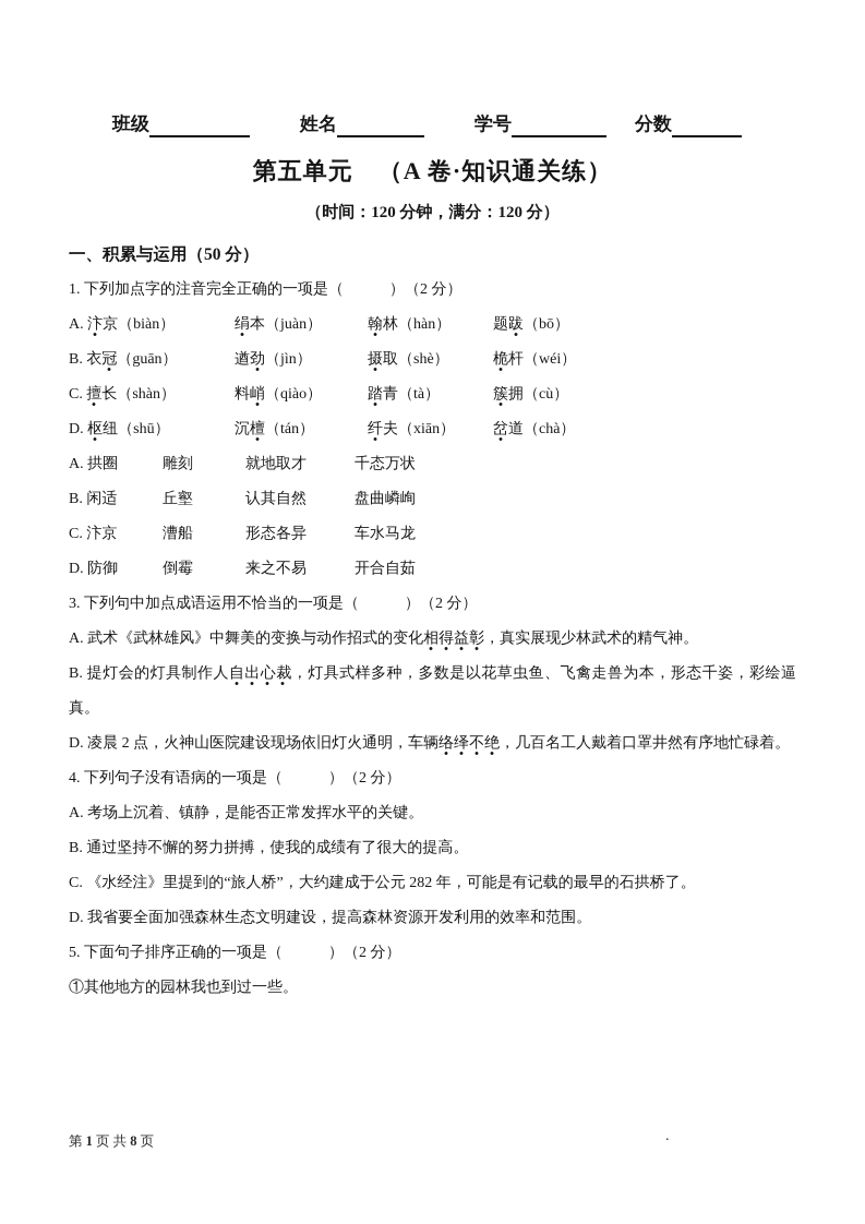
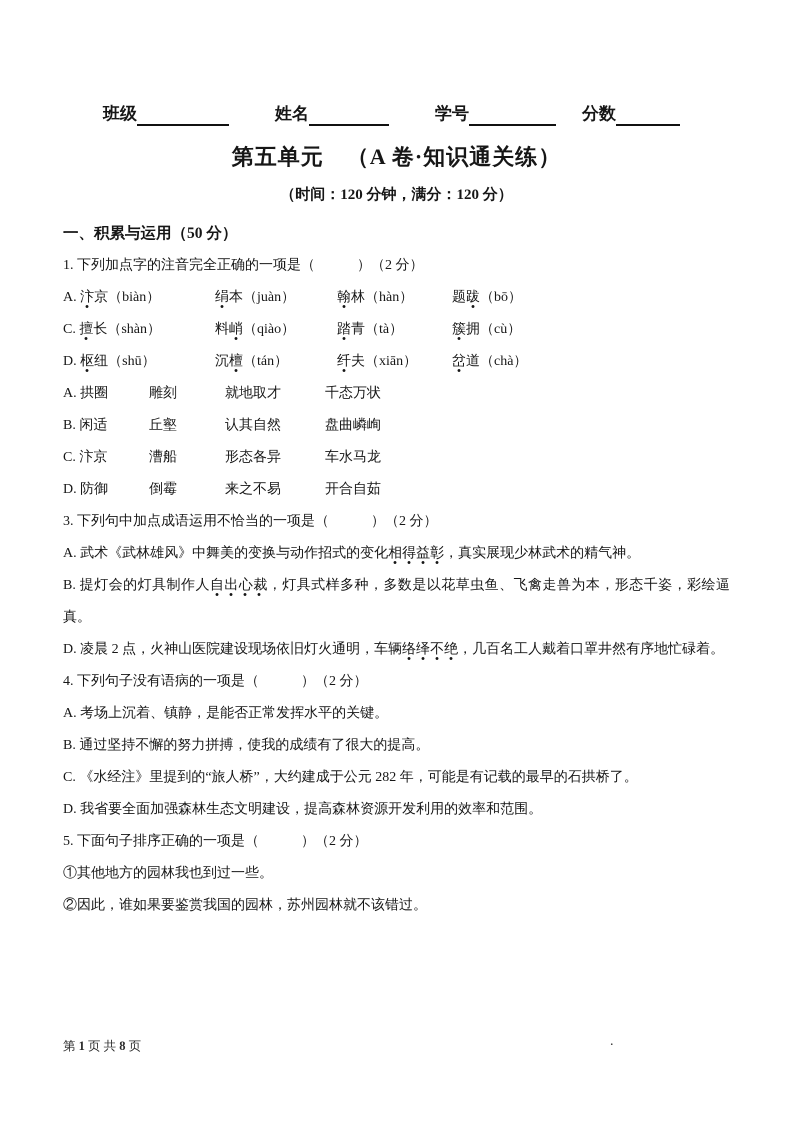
  班级
  姓名
  学号
  分数
  第五单元 （A 卷·知识通关练）
  （时间：120 分钟，满分：120 分）
  一、积累与运用（50 分）
  1. 下列加点字的注音完全正确的一项是（ ）（2 分）
  A. 汴京（biàn）
  绢本（juàn）
  翰林（hàn）
  题跋（bō）
- B. 衣冠（guān）
- 遒劲（jìn）
- 摄取（shè）
- 桅杆（wéi）
  C. 擅长（shàn）
  料峭（qiào）
  踏青（tà）
  簇拥（cù）
  D. 枢纽（shū）
  沉檀（tán）
  纤夫（xiān）
  岔道（chà）
  A. 拱圈
  雕刻
  就地取才
  千态万状
  B. 闲适
  丘壑
  认其自然
  盘曲嶙峋
  C. 汴京
  漕船
  形态各异
  车水马龙
  D. 防御
  倒霉
  来之不易
  开合自茹
  3. 下列句中加点成语运用不恰当的一项是（ ）（2 分）
  A. 武术《武林雄风》中舞美的变换与动作招式的变化相得益彰，真实展现少林武术的精气神。
  B. 提灯会的灯具制作人自出心裁，灯具式样多种，多数是以花草虫鱼、飞禽走兽为本，形态千姿，彩绘逼真。
  D. 凌晨 2 点，火神山医院建设现场依旧灯火通明，车辆络绎不绝，几百名工人戴着口罩井然有序地忙碌着。
  4. 下列句子没有语病的一项是（ ）（2 分）
  A. 考场上沉着、镇静，是能否正常发挥水平的关键。
  B. 通过坚持不懈的努力拼搏，使我的成绩有了很大的提高。
  C. 《水经注》里提到的“旅人桥”，大约建成于公元 282 年，可能是有记载的最早的石拱桥了。
  D. 我省要全面加强森林生态文明建设，提高森林资源开发利用的效率和范围。
  5. 下面句子排序正确的一项是（ ）（2 分）
  ①其他地方的园林我也到过一些。
+ ②因此，谁如果要鉴赏我国的园林，苏州园林就不该错过。
  第 1 页 共 8 页
  .
